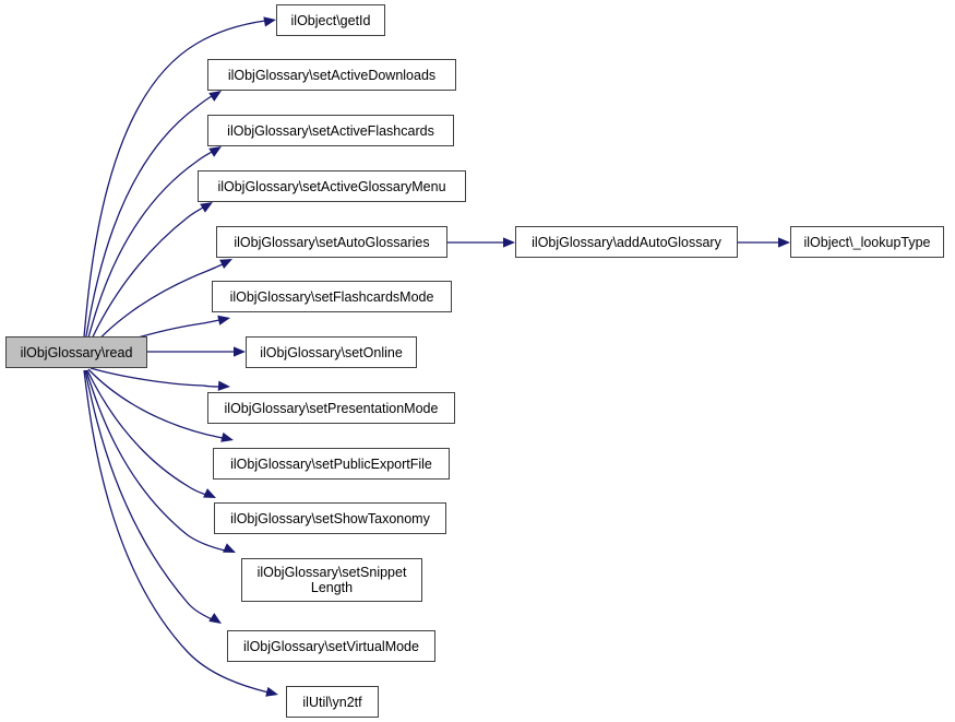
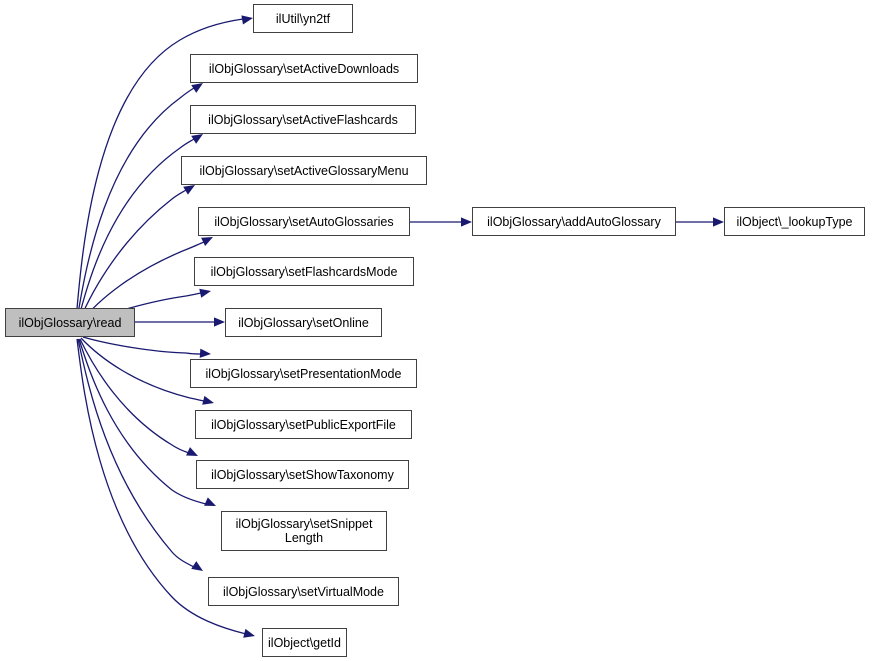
  ilObjGlossary\read
- ilObject\getId
+ ilUtil\yn2tf
  ilObjGlossary\setActiveDownloads
  ilObjGlossary\setActiveFlashcards
  ilObjGlossary\setActiveGlossaryMenu
  ilObjGlossary\setAutoGlossaries
  ilObjGlossary\setFlashcardsMode
  ilObjGlossary\setOnline
  ilObjGlossary\setPresentationMode
  ilObjGlossary\setPublicExportFile
  ilObjGlossary\setShowTaxonomy
  ilObjGlossary\setSnippet
  Length
  ilObjGlossary\setVirtualMode
- ilUtil\yn2tf
+ ilObject\getId
  ilObjGlossary\addAutoGlossary
  ilObject\_lookupType
